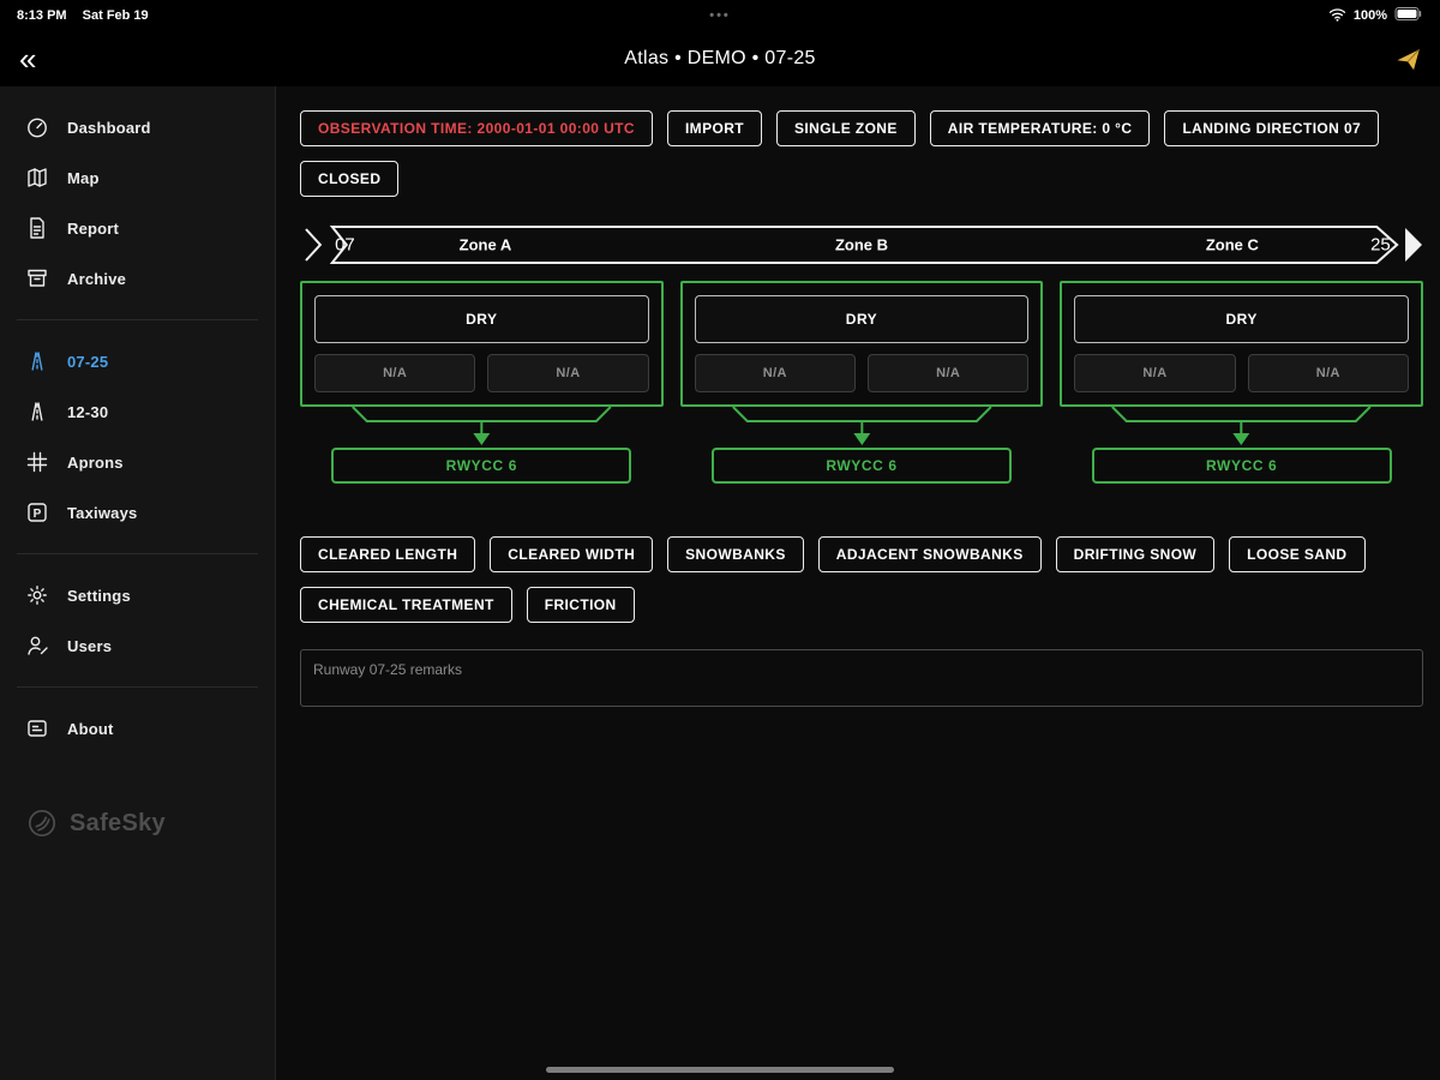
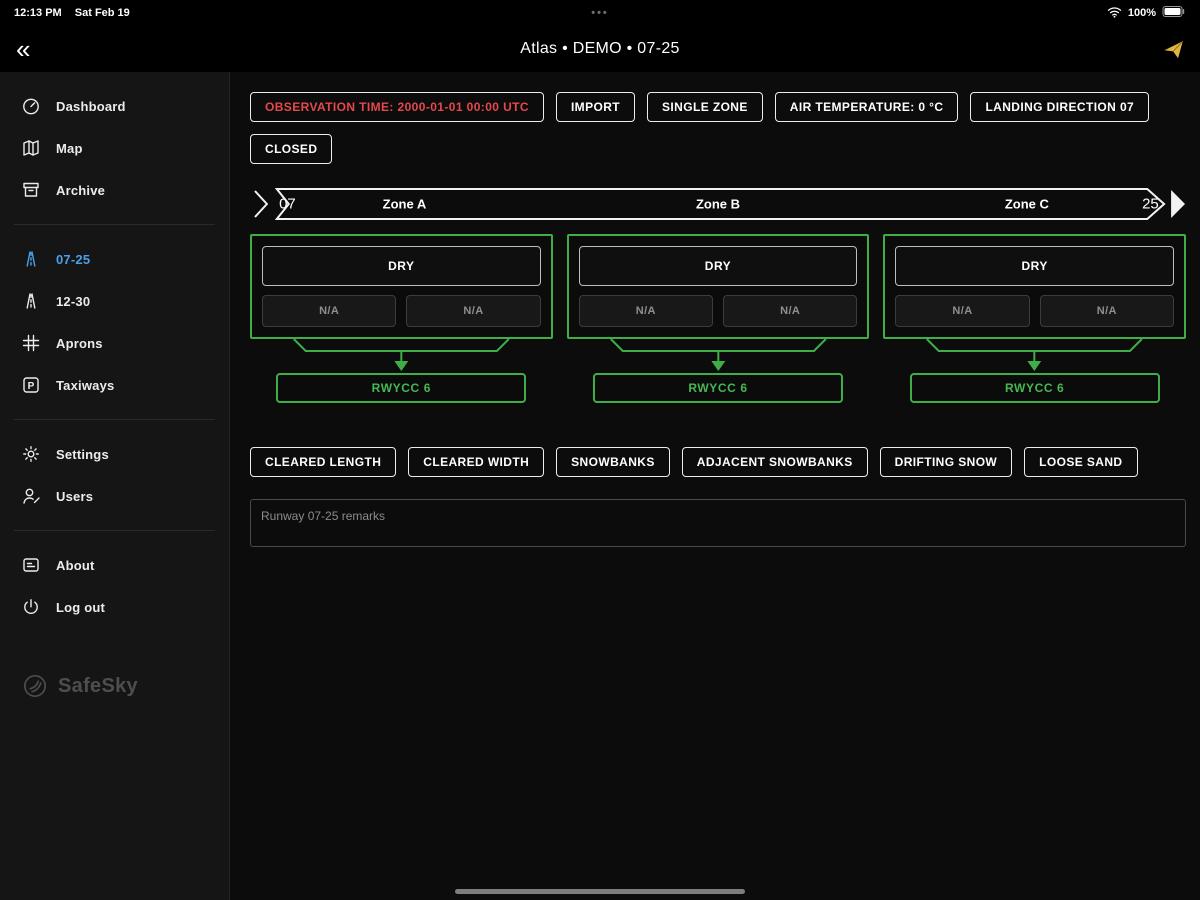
- 8:13 PM Sat Feb 19
+ 12:13 PM Sat Feb 19
  •••
  100%
  «
  Atlas • DEMO • 07-25
  Dashboard
  Map
- Report
  Archive
  07-25
  12-30
  Aprons
  P
  Taxiways
  Settings
  Users
  About
+ Log out
  SafeSky
  OBSERVATION TIME: 2000-01-01 00:00 UTC
  IMPORT
  SINGLE ZONE
  AIR TEMPERATURE: 0 °C
  LANDING DIRECTION 07
  CLOSED
  07
  Zone A
  Zone B
  Zone C
  25
  DRY
  N/A
  N/A
  DRY
  N/A
  N/A
  DRY
  N/A
  N/A
  RWYCC 6
  RWYCC 6
  RWYCC 6
  CLEARED LENGTH
  CLEARED WIDTH
  SNOWBANKS
  ADJACENT SNOWBANKS
  DRIFTING SNOW
  LOOSE SAND
- CHEMICAL TREATMENT
- FRICTION
  Runway 07-25 remarks
